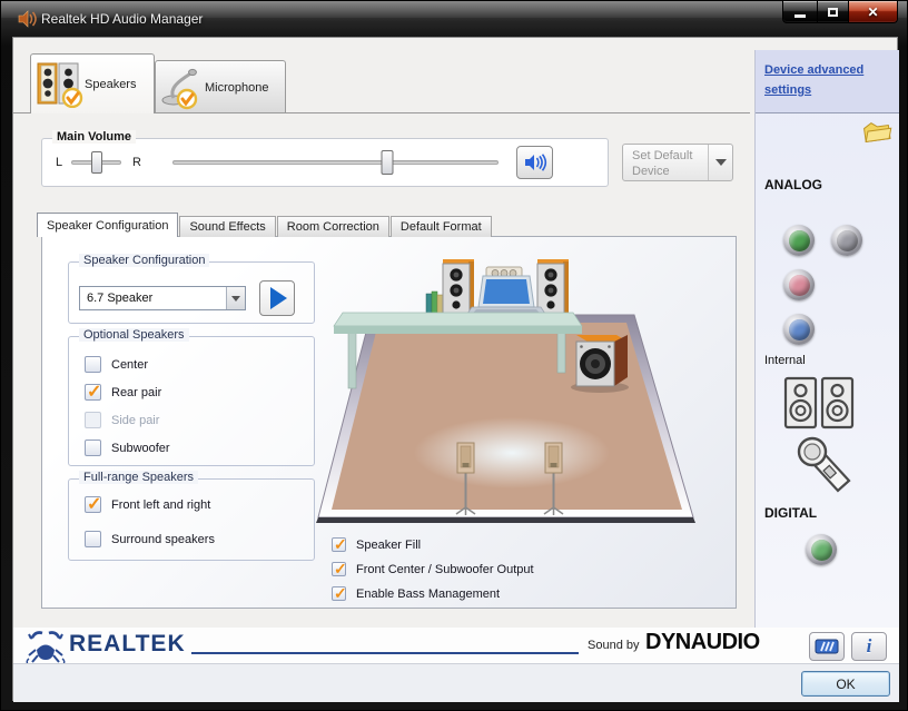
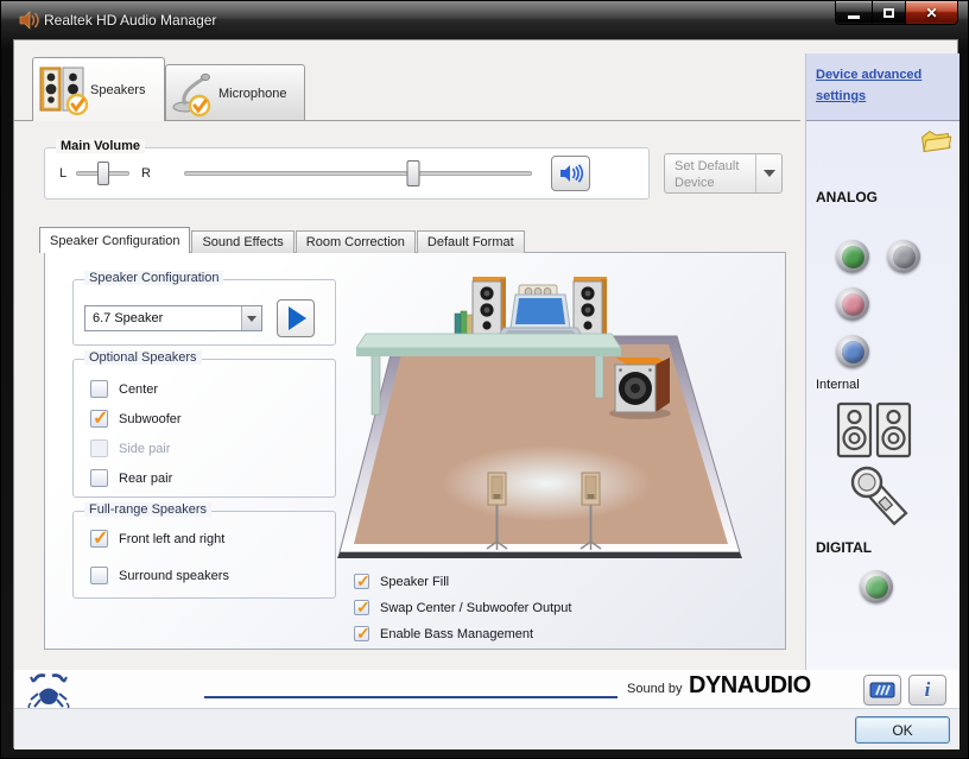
  Realtek HD Audio Manager
  ✕
  Speakers
  Microphone
  Main Volume
  L
  R
  Set Default Device
  Speaker Configuration
  Sound Effects
  Room Correction
  Default Format
  Speaker Configuration
  6.7 Speaker
  Optional Speakers
  Center
- Rear pair
+ Subwoofer
  Side pair
- Subwoofer
+ Rear pair
  Full-range Speakers
  Front left and right
  Surround speakers
  Speaker Fill
- Front Center / Subwoofer Output
+ Swap Center / Subwoofer Output
  Enable Bass Management
  Device advanced settings
  ANALOG
  Internal
  DIGITAL
- REALTEK
  Sound by
  DYNAUDIO
  i
  OK
